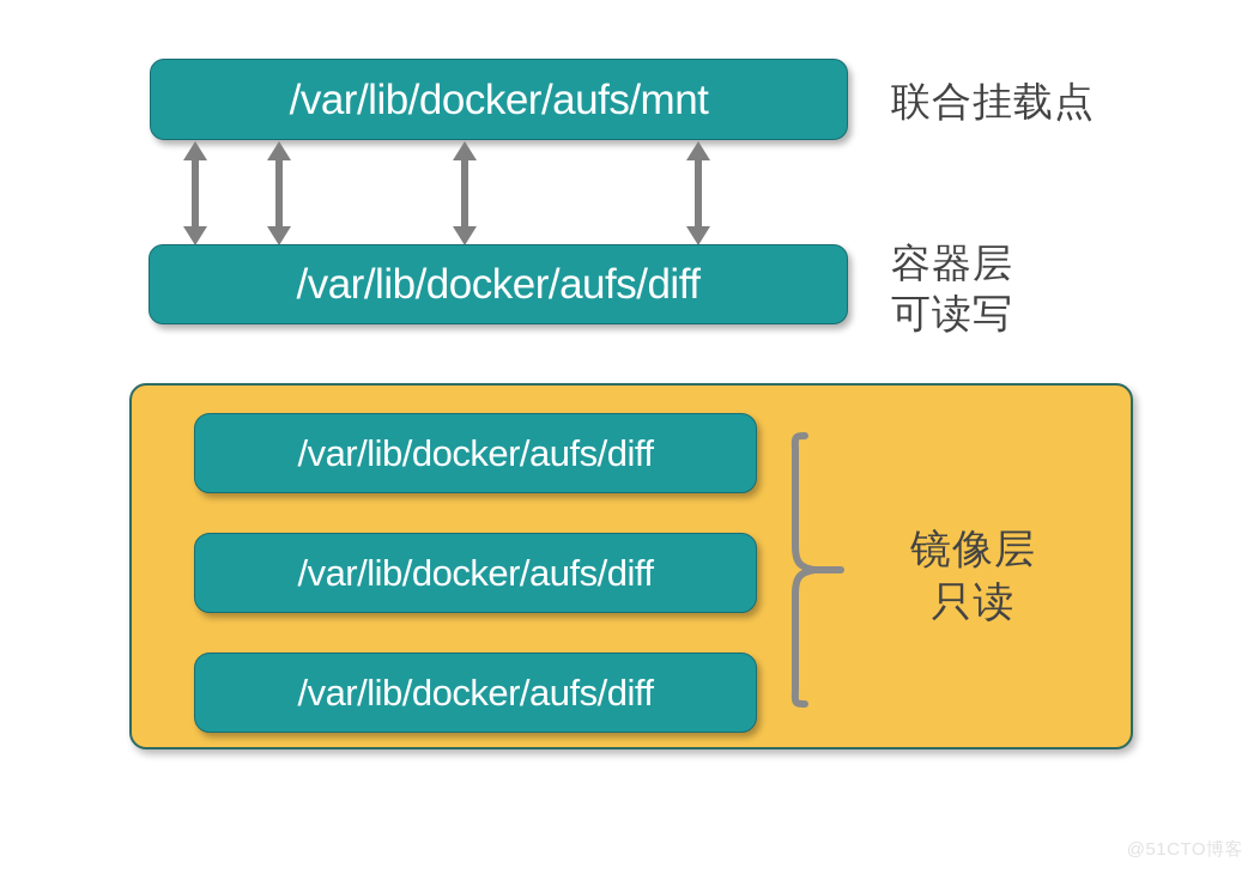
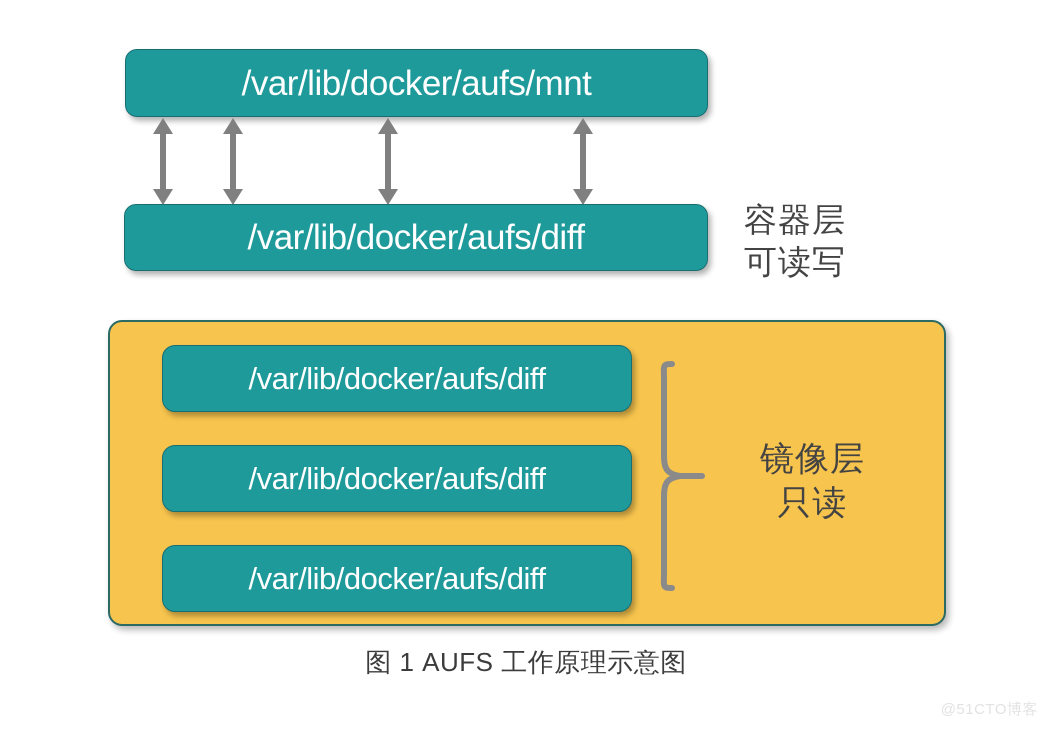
  /var/lib/docker/aufs/mnt
  /var/lib/docker/aufs/diff
  /var/lib/docker/aufs/diff
  /var/lib/docker/aufs/diff
  /var/lib/docker/aufs/diff
- 联合挂载点
  容器层
  可读写
  镜像层
  只读
+ 图 1 AUFS 工作原理示意图
  @51CTO博客
